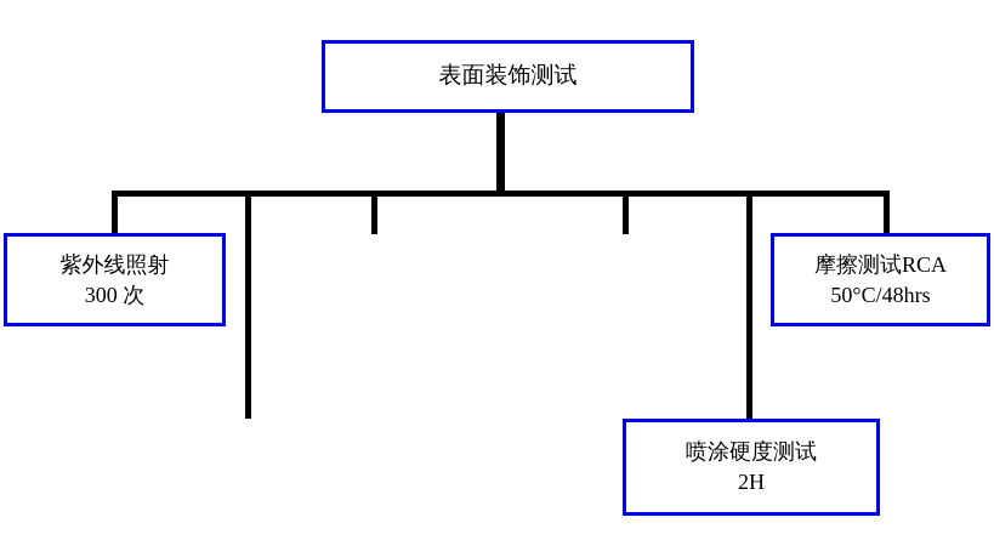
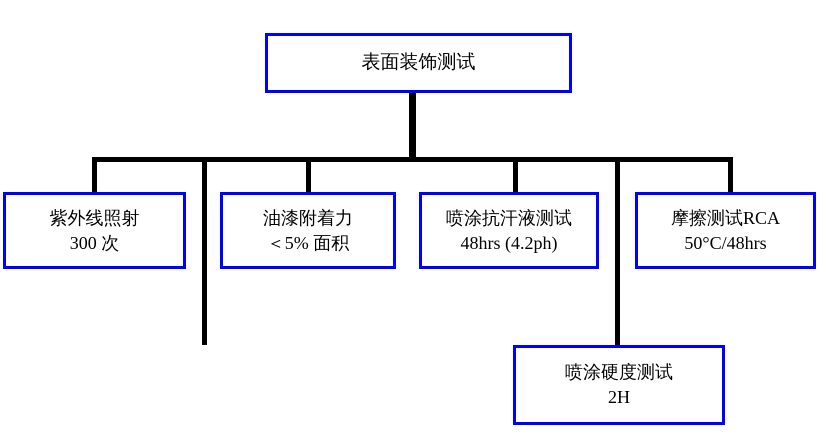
  表面装饰测试
  紫外线照射
  300 次
+ 油漆附着力
+ ＜5% 面积
+ 喷涂抗汗液测试
+ 48hrs (4.2ph)
  摩擦测试RCA
  50°C/48hrs
  喷涂硬度测试
  2H
